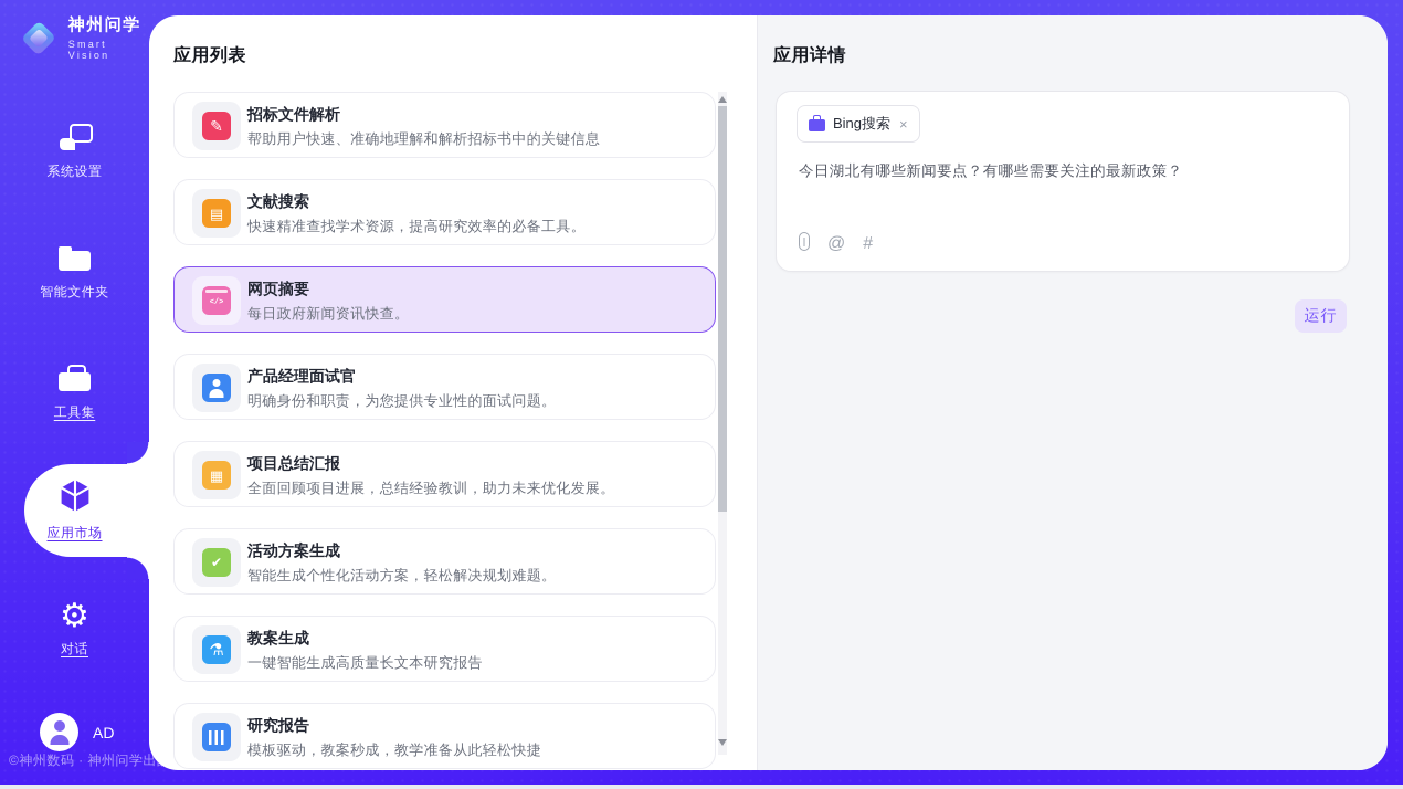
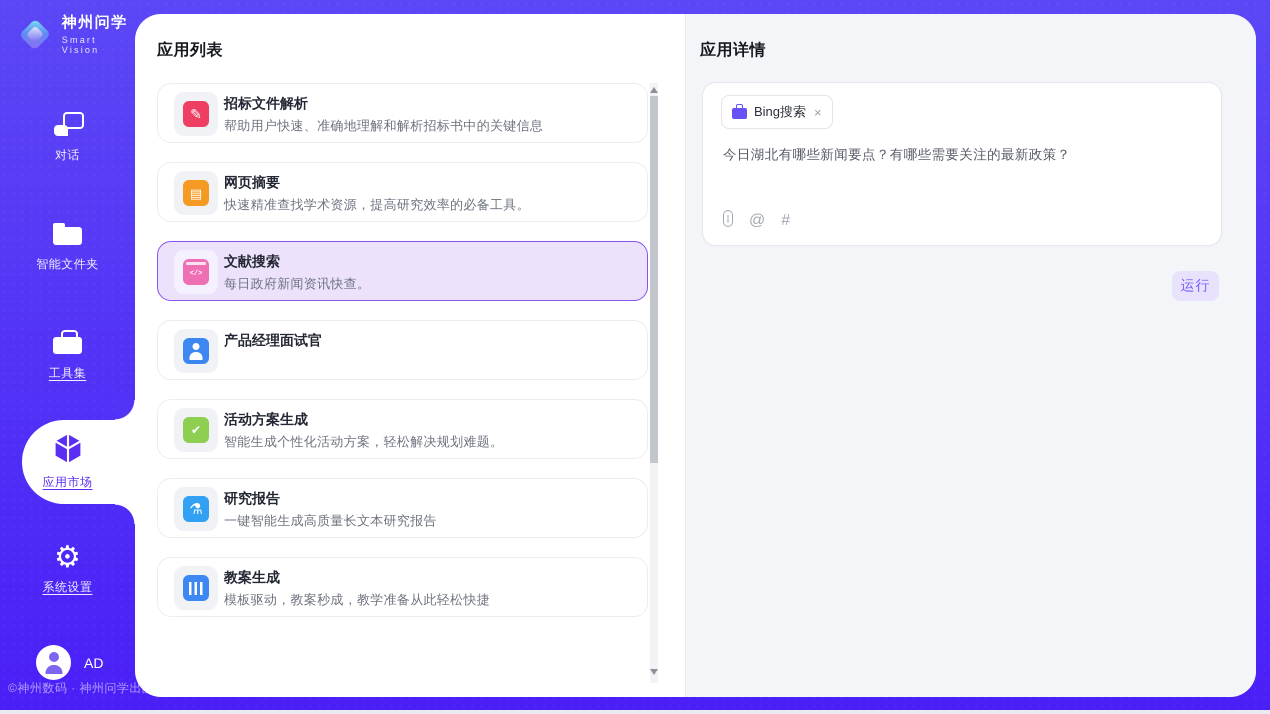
  神州问学
  Smart Vision
- 系统设置
+ 对话
  智能文件夹
  工具集
  应用市场
  ⚙
- 对话
+ 系统设置
  AD
  ©神州数码 · 神州问学出品
  应用列表
  ✎
  招标文件解析
  帮助用户快速、准确地理解和解析招标书中的关键信息
  ▤
- 文献搜索
+ 网页摘要
  快速精准查找学术资源，提高研究效率的必备工具。
  </>
- 网页摘要
+ 文献搜索
  每日政府新闻资讯快查。
  产品经理面试官
- 明确身份和职责，为您提供专业性的面试问题。
- ▦
- 项目总结汇报
- 全面回顾项目进展，总结经验教训，助力未来优化发展。
  ✔
  活动方案生成
  智能生成个性化活动方案，轻松解决规划难题。
  ⚗
- 教案生成
+ 研究报告
  一键智能生成高质量长文本研究报告
- 研究报告
+ 教案生成
  模板驱动，教案秒成，教学准备从此轻松快捷
  应用详情
  Bing搜索
  ×
  今日湖北有哪些新闻要点？有哪些需要关注的最新政策？
  @
  #
  运行
